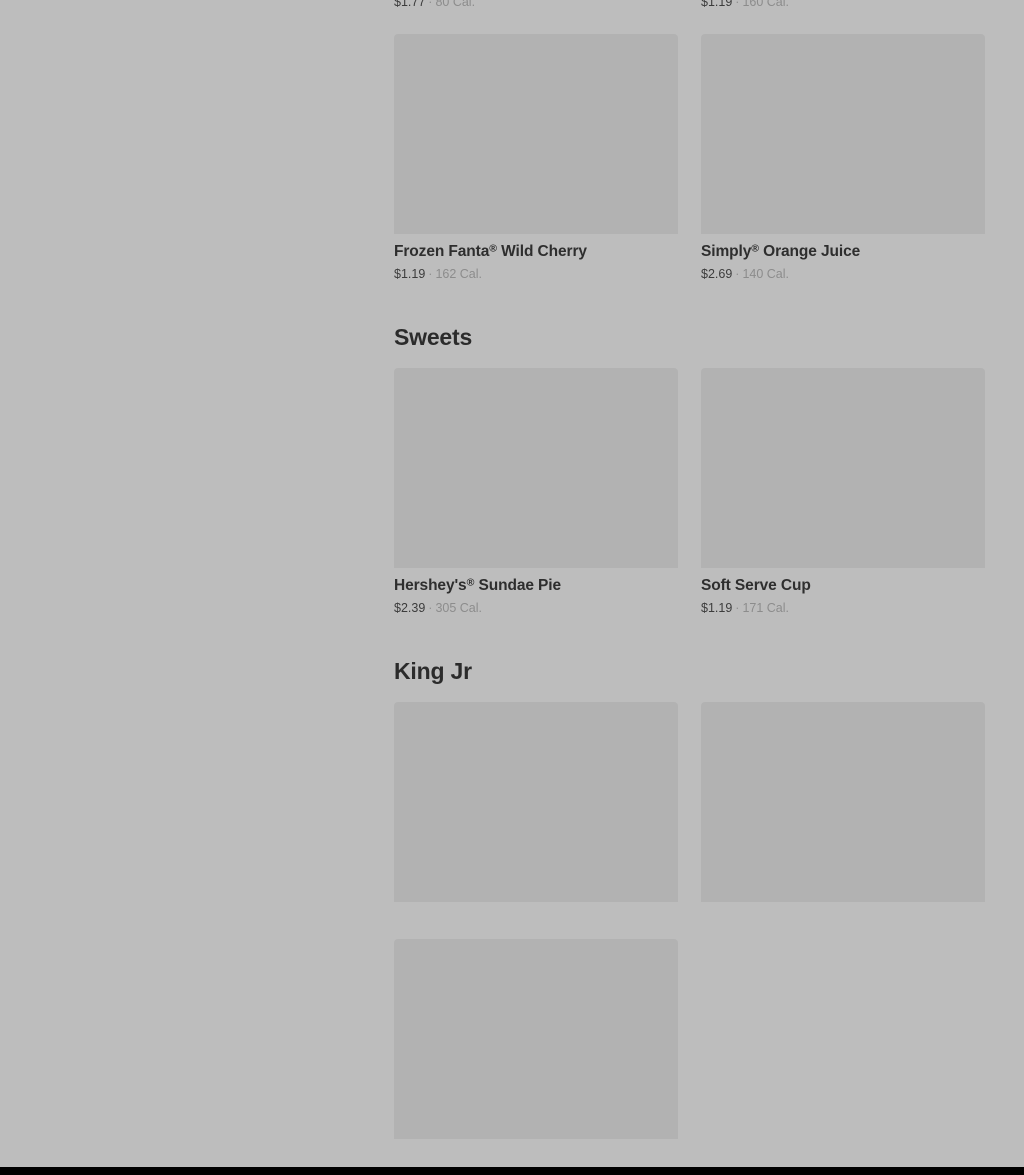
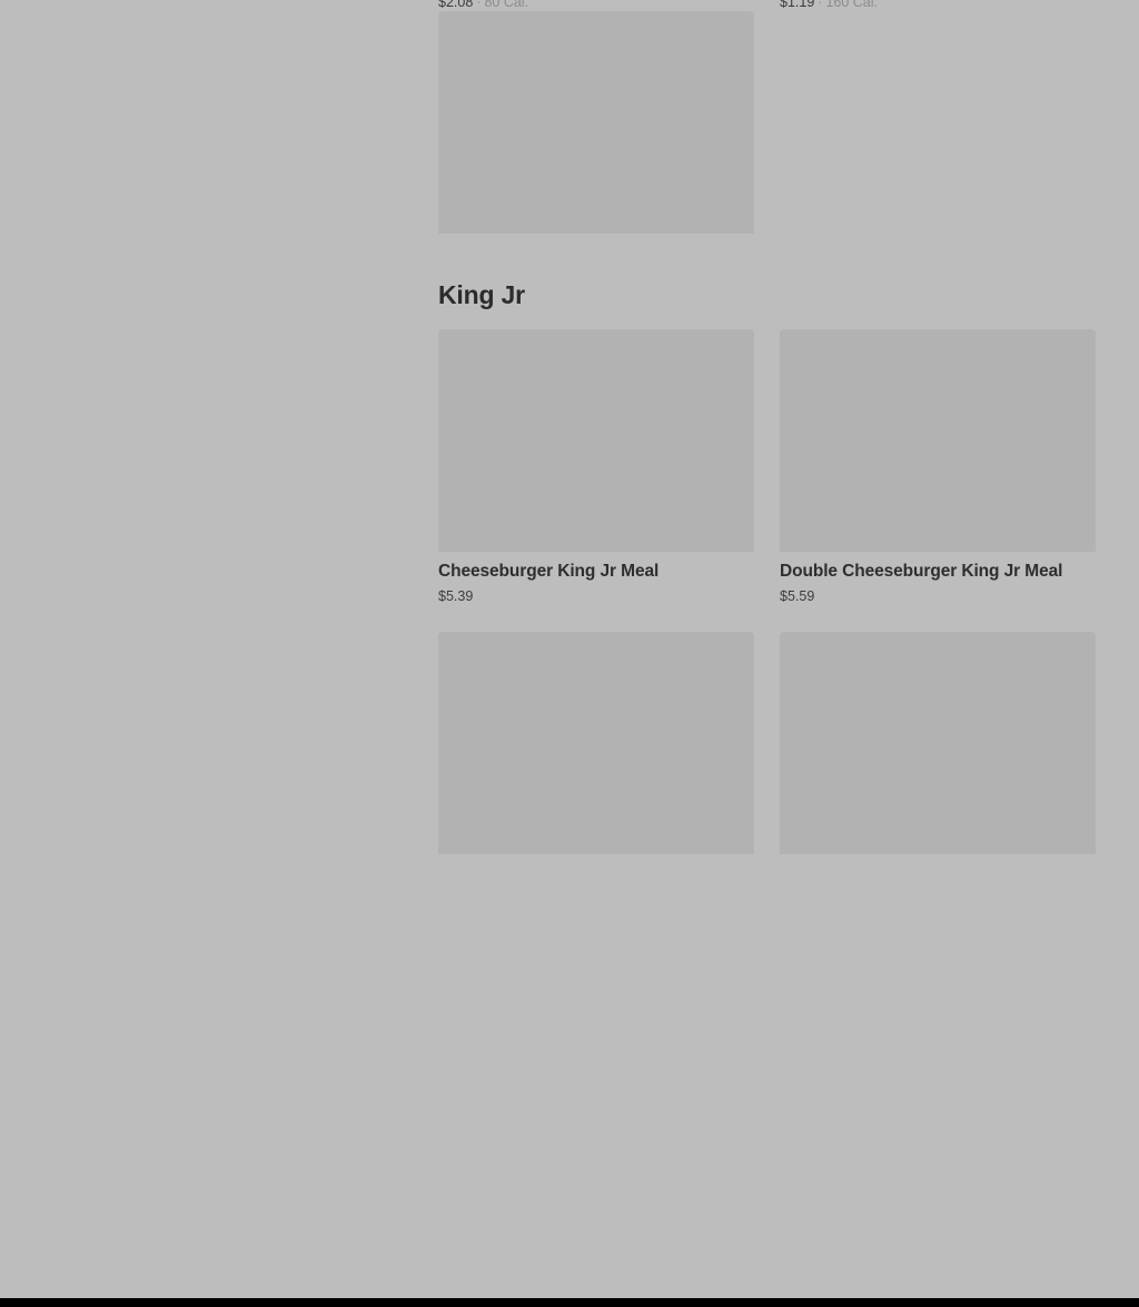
- $1.77 · 80 Cal.
+ $2.08 · 80 Cal.
  $1.19 · 160 Cal.
- Frozen Fanta® Wild Cherry
- $1.19 · 162 Cal.
- Simply® Orange Juice
- $2.69 · 140 Cal.
- Sweets
- Hershey's® Sundae Pie
- $2.39 · 305 Cal.
- Soft Serve Cup
- $1.19 · 171 Cal.
  King Jr
+ Cheeseburger King Jr Meal
+ $5.39
+ Double Cheeseburger King Jr Meal
+ $5.59
